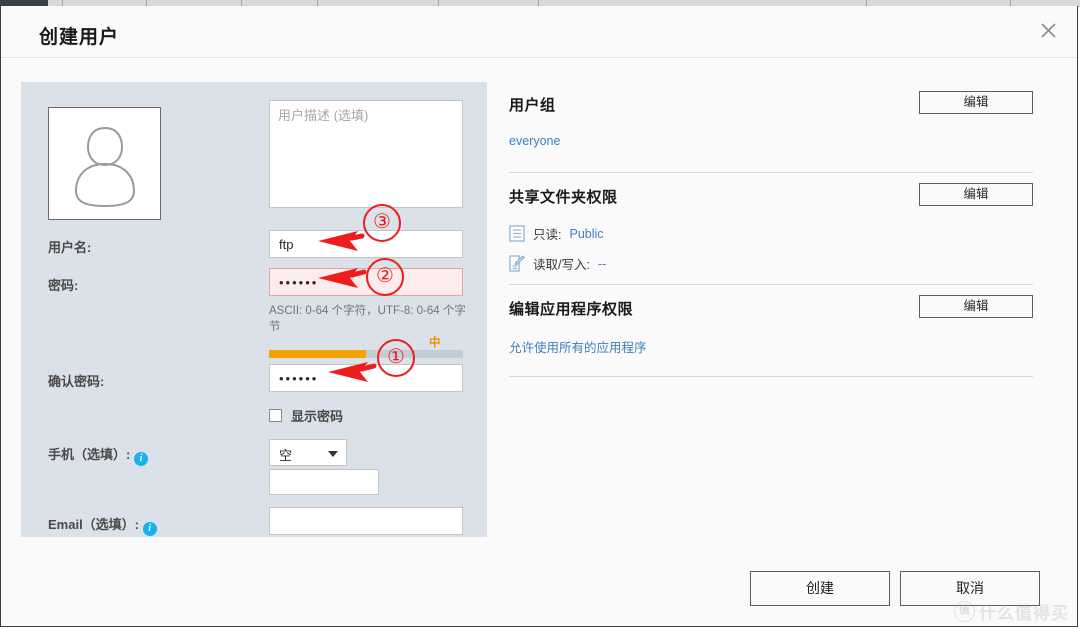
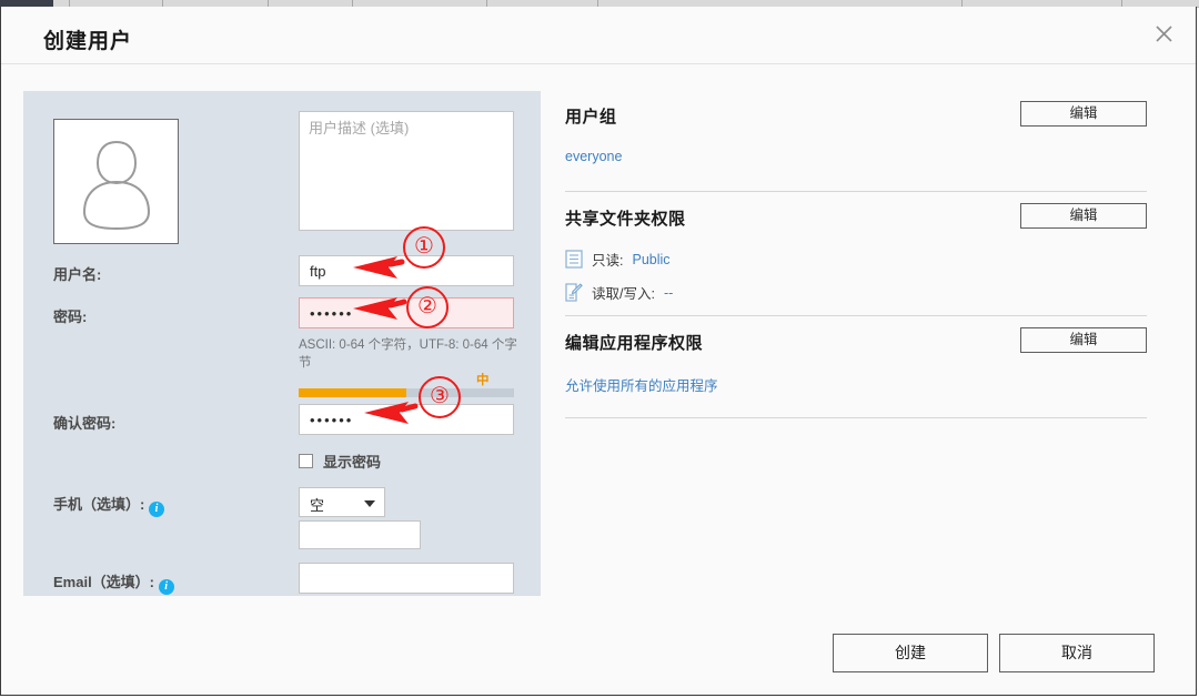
  创建用户
  用户描述 (选填)
  用户名:
  ftp
  密码:
  ••••••
  ASCII: 0-64 个字符，UTF-8: 0-64 个字节
  中
  确认密码:
  ••••••
  显示密码
  手机（选填）: i
  空
  Email（选填）: i
  用户组
  编辑
  everyone
  共享文件夹权限
  编辑
  只读:
  Public
  读取/写入:
  --
  编辑应用程序权限
  编辑
  允许使用所有的应用程序
  创建
  取消
- 值
- 什么值得买
- ③
+ ①
  ②
- ①
+ ③
